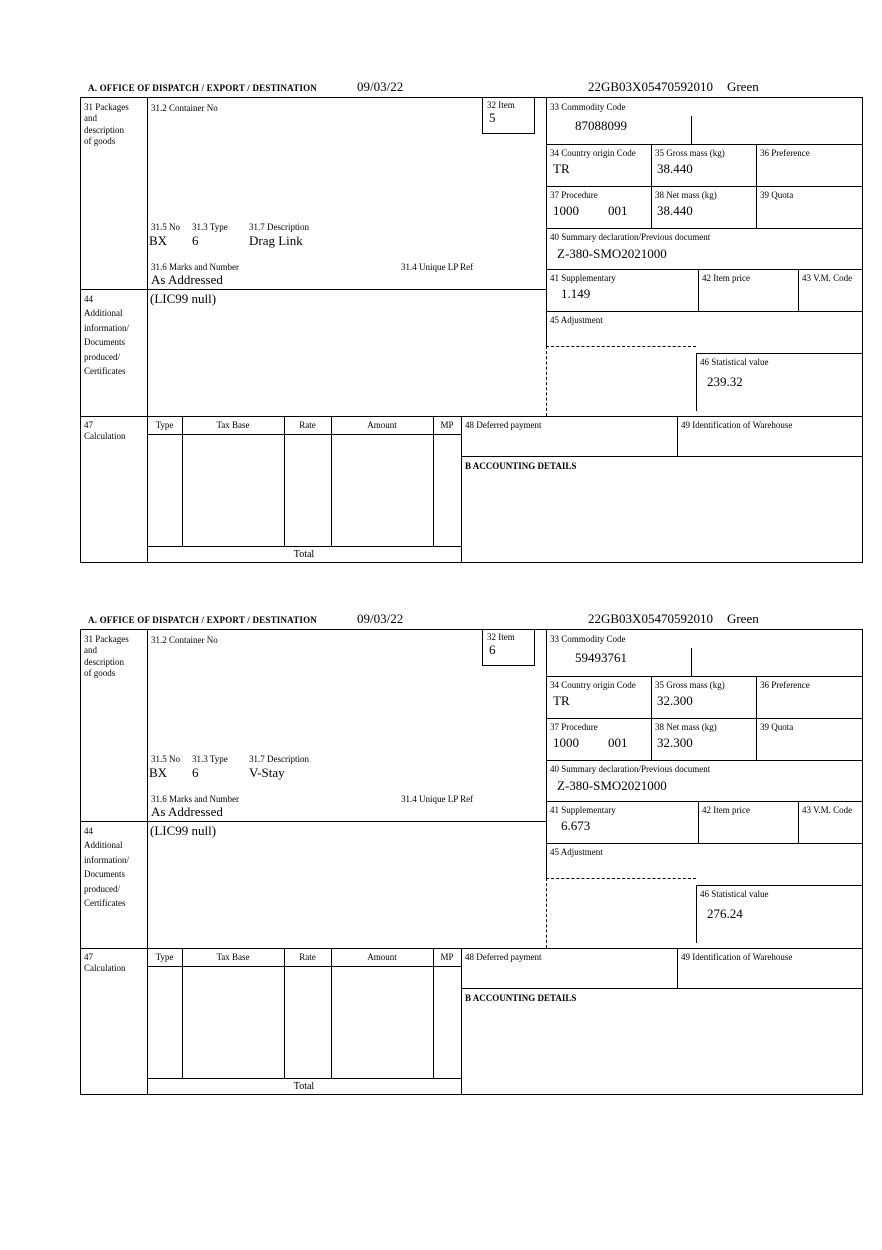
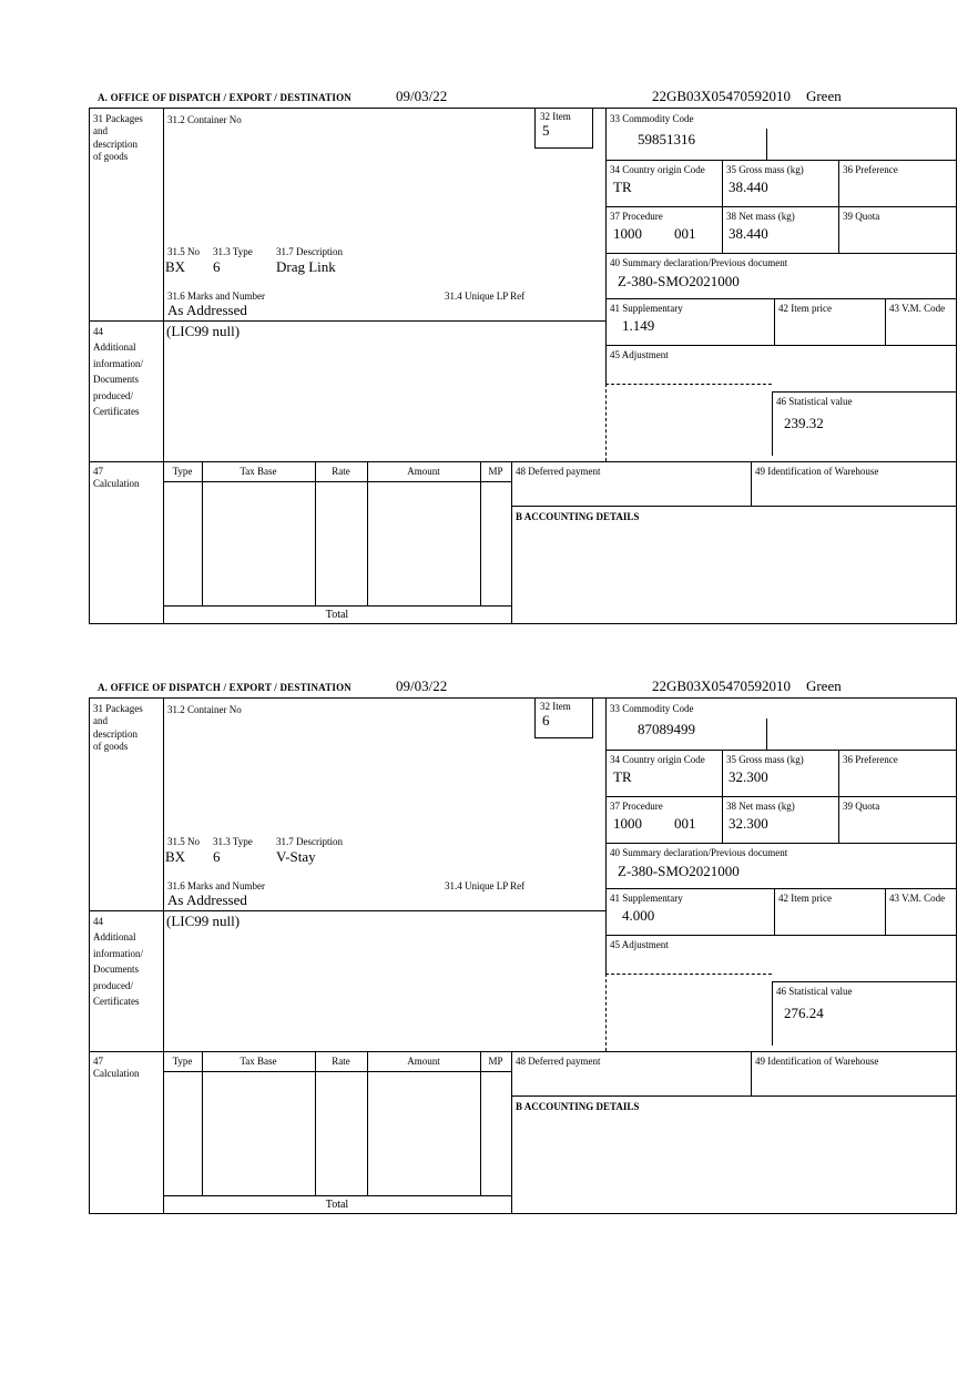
  A. OFFICE OF DISPATCH / EXPORT / DESTINATION
  09/03/22
  22GB03X05470592010 Green
  31 Packages
  and
  description
  of goods
  44
  Additional
  information/
  Documents
  produced/
  Certificates
  47
  Calculation
  31.2 Container No
  32 Item
  5
  31.5 No
  31.3 Type
  31.7 Description
  BX
  6
  Drag Link
  31.6 Marks and Number
  31.4 Unique LP Ref
  As Addressed
  (LIC99 null)
  33 Commodity Code
- 87088099
+ 59851316
  34 Country origin Code
  35 Gross mass (kg)
  36 Preference
  TR
  38.440
  37 Procedure
  38 Net mass (kg)
  39 Quota
  1000
  001
  38.440
  40 Summary declaration/Previous document
  Z-380-SMO2021000
  41 Supplementary
  42 Item price
  43 V.M. Code
  1.149
  45 Adjustment
  46 Statistical value
  239.32
  Type
  Tax Base
  Rate
  Amount
  MP
  Total
  48 Deferred payment
  49 Identification of Warehouse
  B ACCOUNTING DETAILS
  A. OFFICE OF DISPATCH / EXPORT / DESTINATION
  09/03/22
  22GB03X05470592010 Green
  31 Packages
  and
  description
  of goods
  44
  Additional
  information/
  Documents
  produced/
  Certificates
  47
  Calculation
  31.2 Container No
  32 Item
  6
  31.5 No
  31.3 Type
  31.7 Description
  BX
  6
  V-Stay
  31.6 Marks and Number
  31.4 Unique LP Ref
  As Addressed
  (LIC99 null)
  33 Commodity Code
- 59493761
+ 87089499
  34 Country origin Code
  35 Gross mass (kg)
  36 Preference
  TR
  32.300
  37 Procedure
  38 Net mass (kg)
  39 Quota
  1000
  001
  32.300
  40 Summary declaration/Previous document
  Z-380-SMO2021000
  41 Supplementary
  42 Item price
  43 V.M. Code
- 6.673
+ 4.000
  45 Adjustment
  46 Statistical value
  276.24
  Type
  Tax Base
  Rate
  Amount
  MP
  Total
  48 Deferred payment
  49 Identification of Warehouse
  B ACCOUNTING DETAILS
